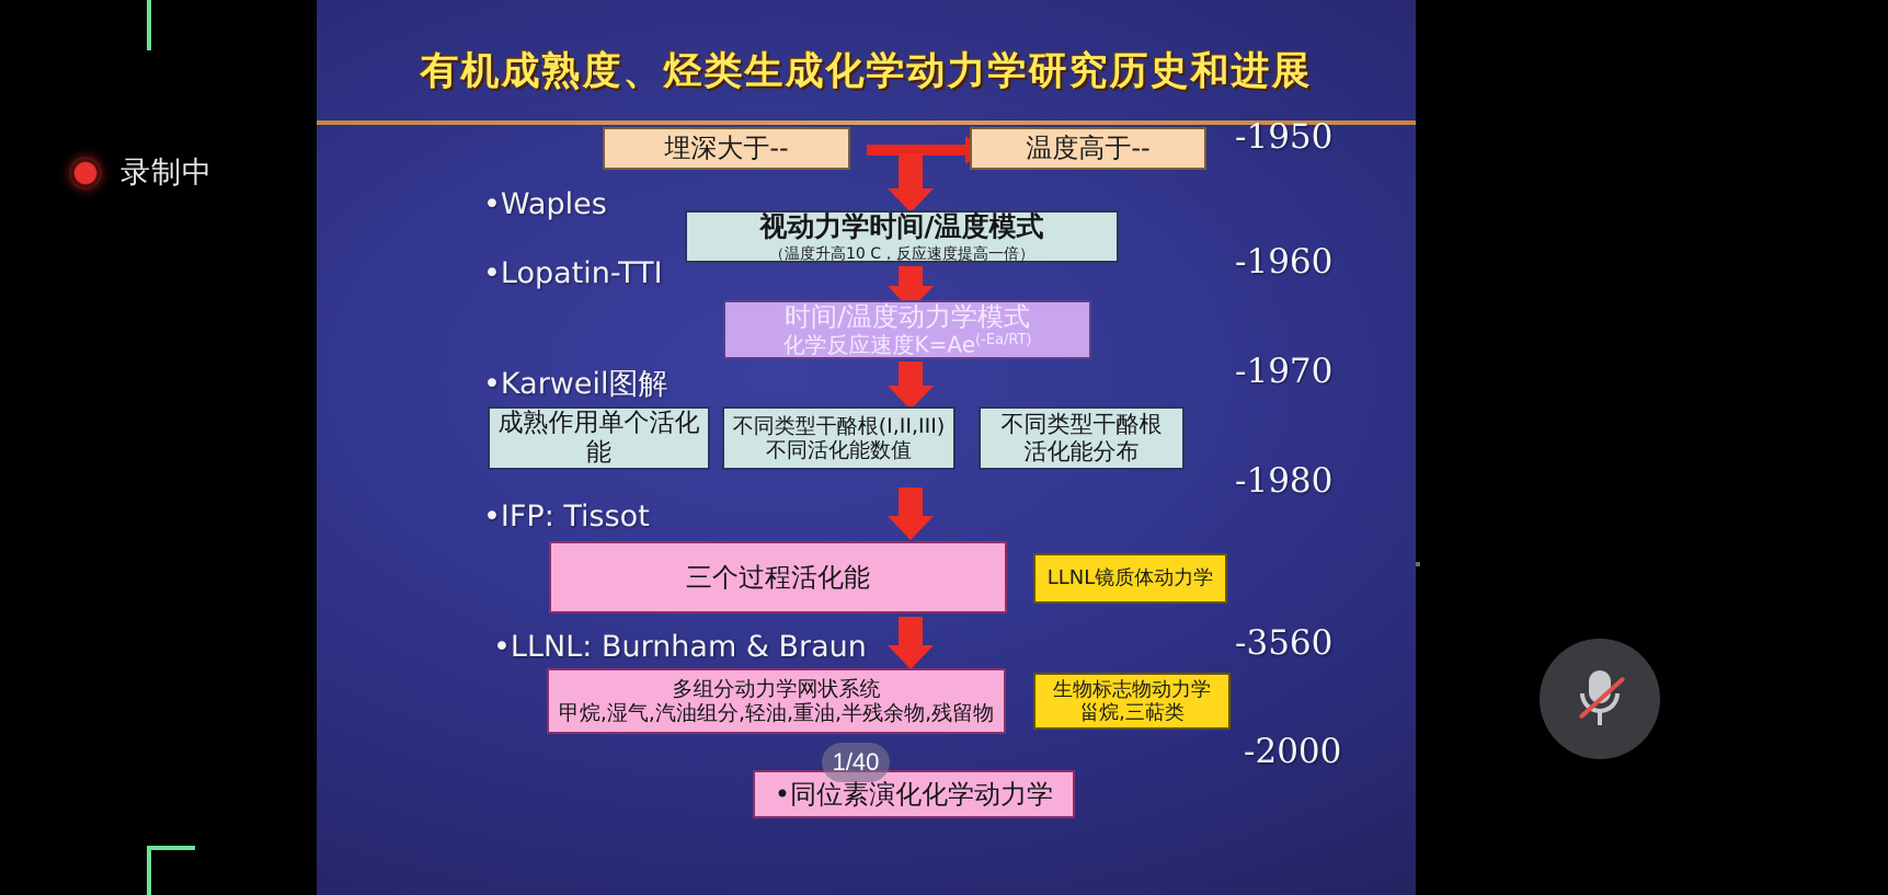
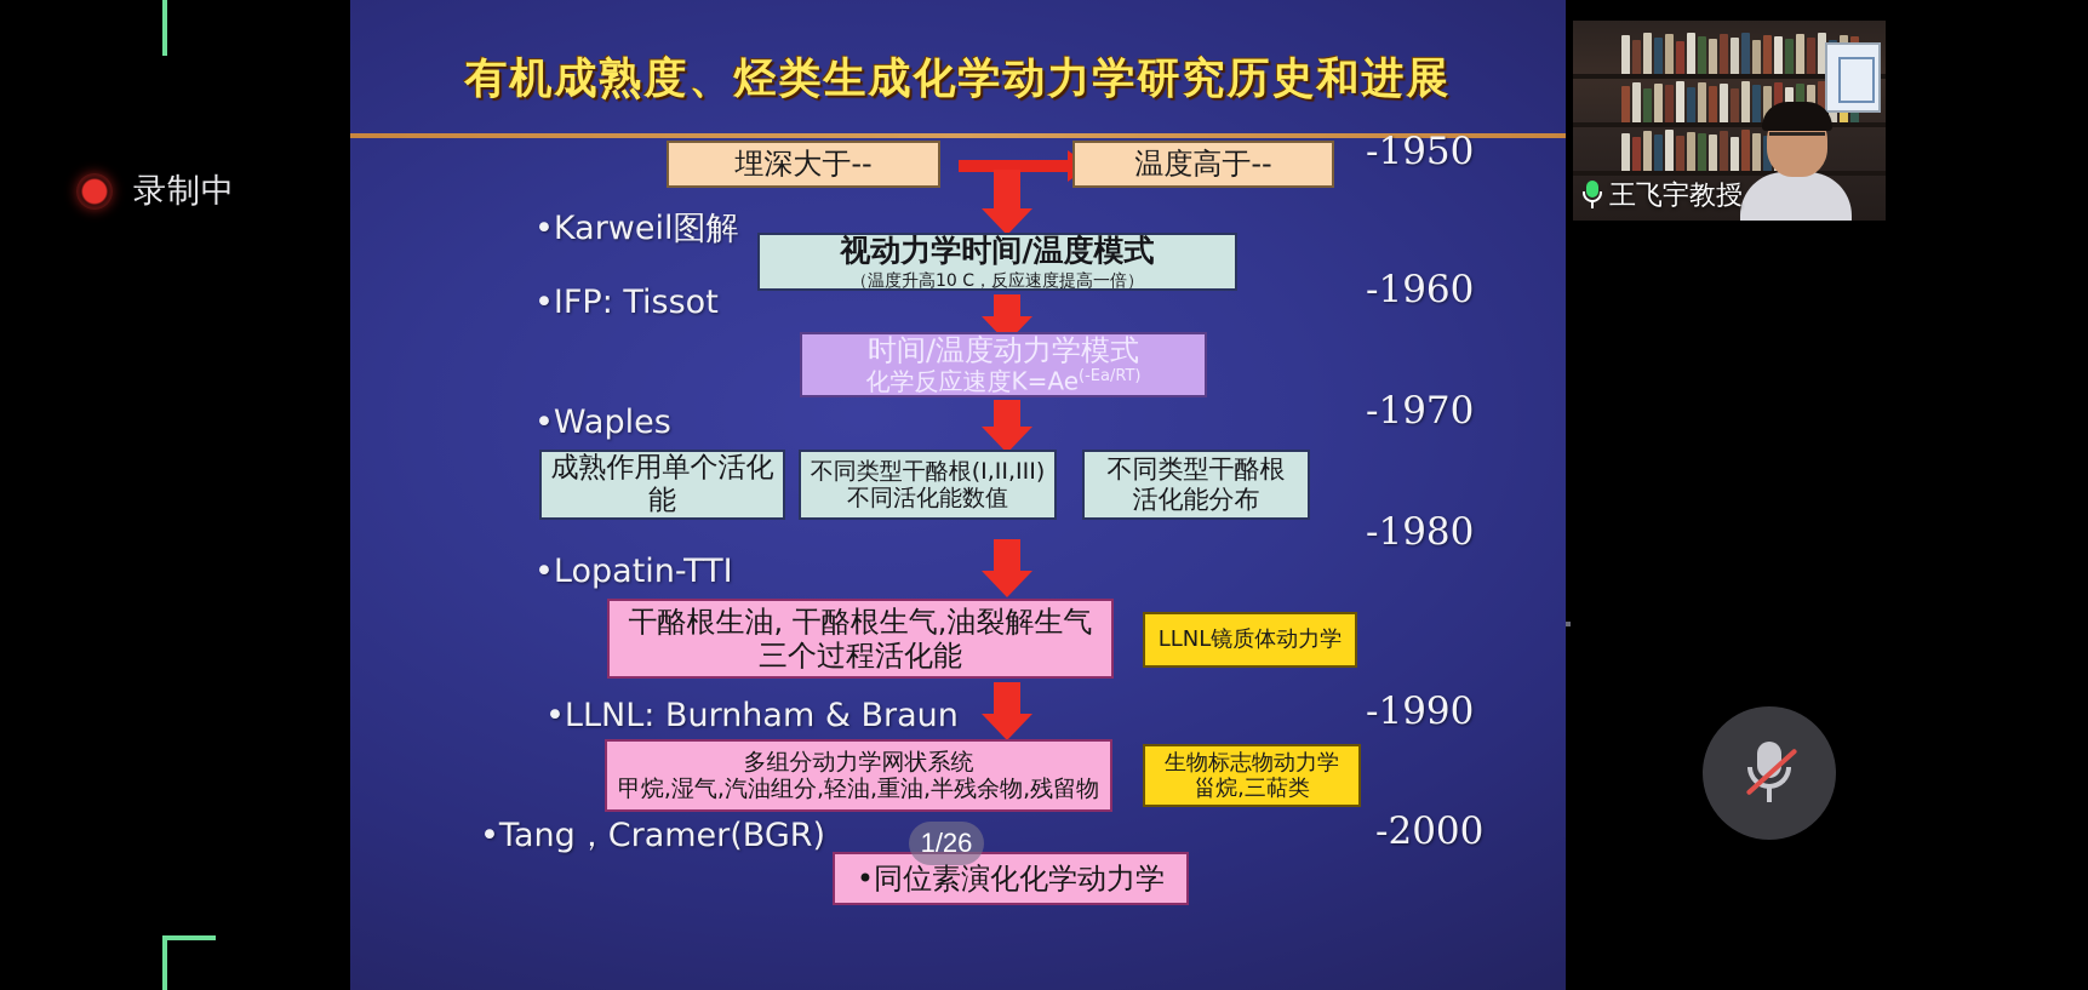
  录制中
  有机成熟度、烃类生成化学动力学研究历史和进展
  埋深大于--
  温度高于--
  视动力学时间/温度模式
  （温度升高10 C，反应速度提高一倍）
  时间/温度动力学模式
  化学反应速度K=Ae(-Ea/RT)
  成熟作用单个活化能
  不同类型干酪根(I,II,III)
  不同活化能数值
  不同类型干酪根
  活化能分布
+ 干酪根生油, 干酪根生气,油裂解生气
  三个过程活化能
  LLNL镜质体动力学
  多组分动力学网状系统
  甲烷,湿气,汽油组分,轻油,重油,半残余物,残留物
  生物标志物动力学
  甾烷,三萜类
  •同位素演化化学动力学
- •Waples
+ •Karweil图解
- •Lopatin-TTI
+ •IFP: Tissot
- •Karweil图解
+ •Waples
- •IFP: Tissot
+ •Lopatin-TTI
  •LLNL: Burnham & Braun
+ •Tang，Cramer(BGR)
  -1950
  -1960
  -1970
  -1980
- -3560
+ -1990
  -2000
- 1/40
+ 1/26
+ 王飞宇教授
